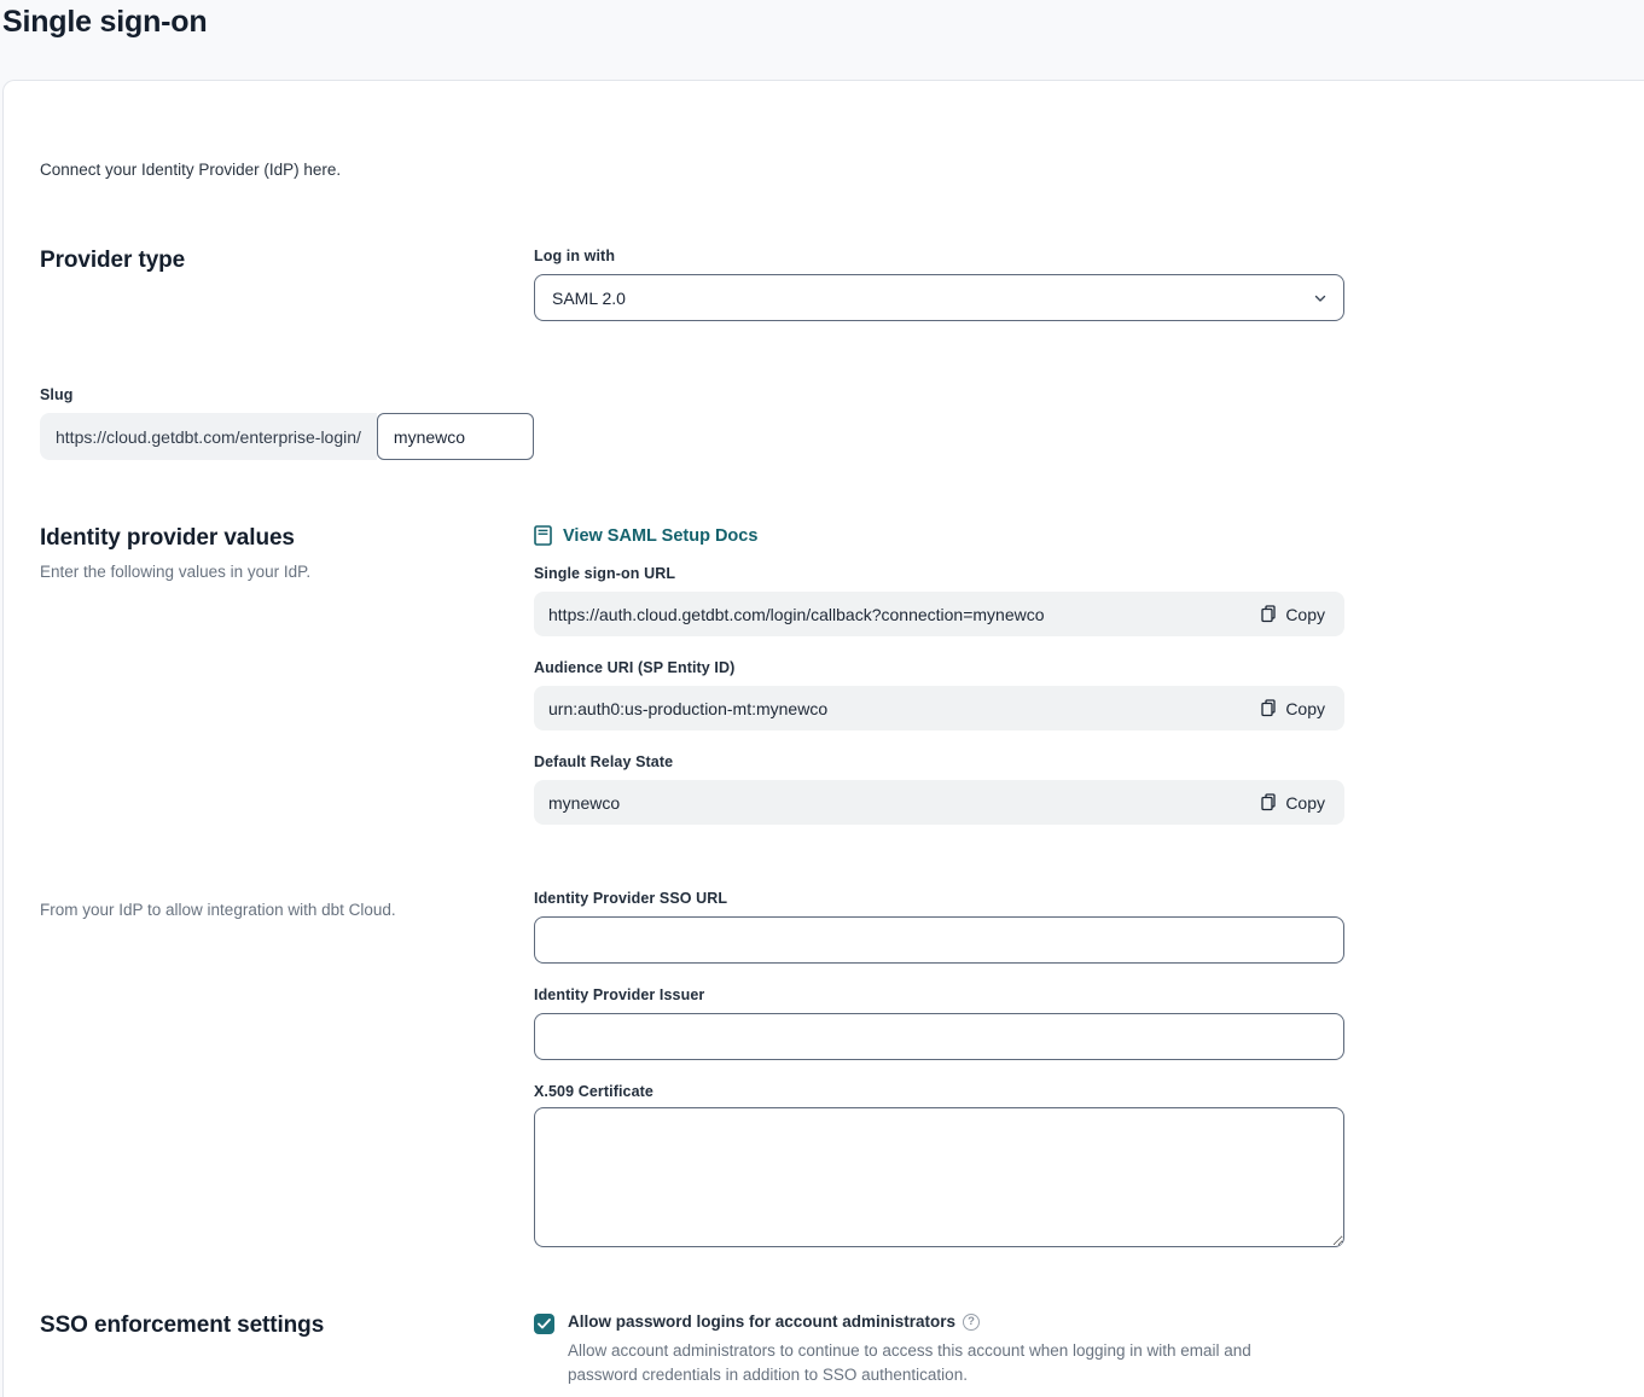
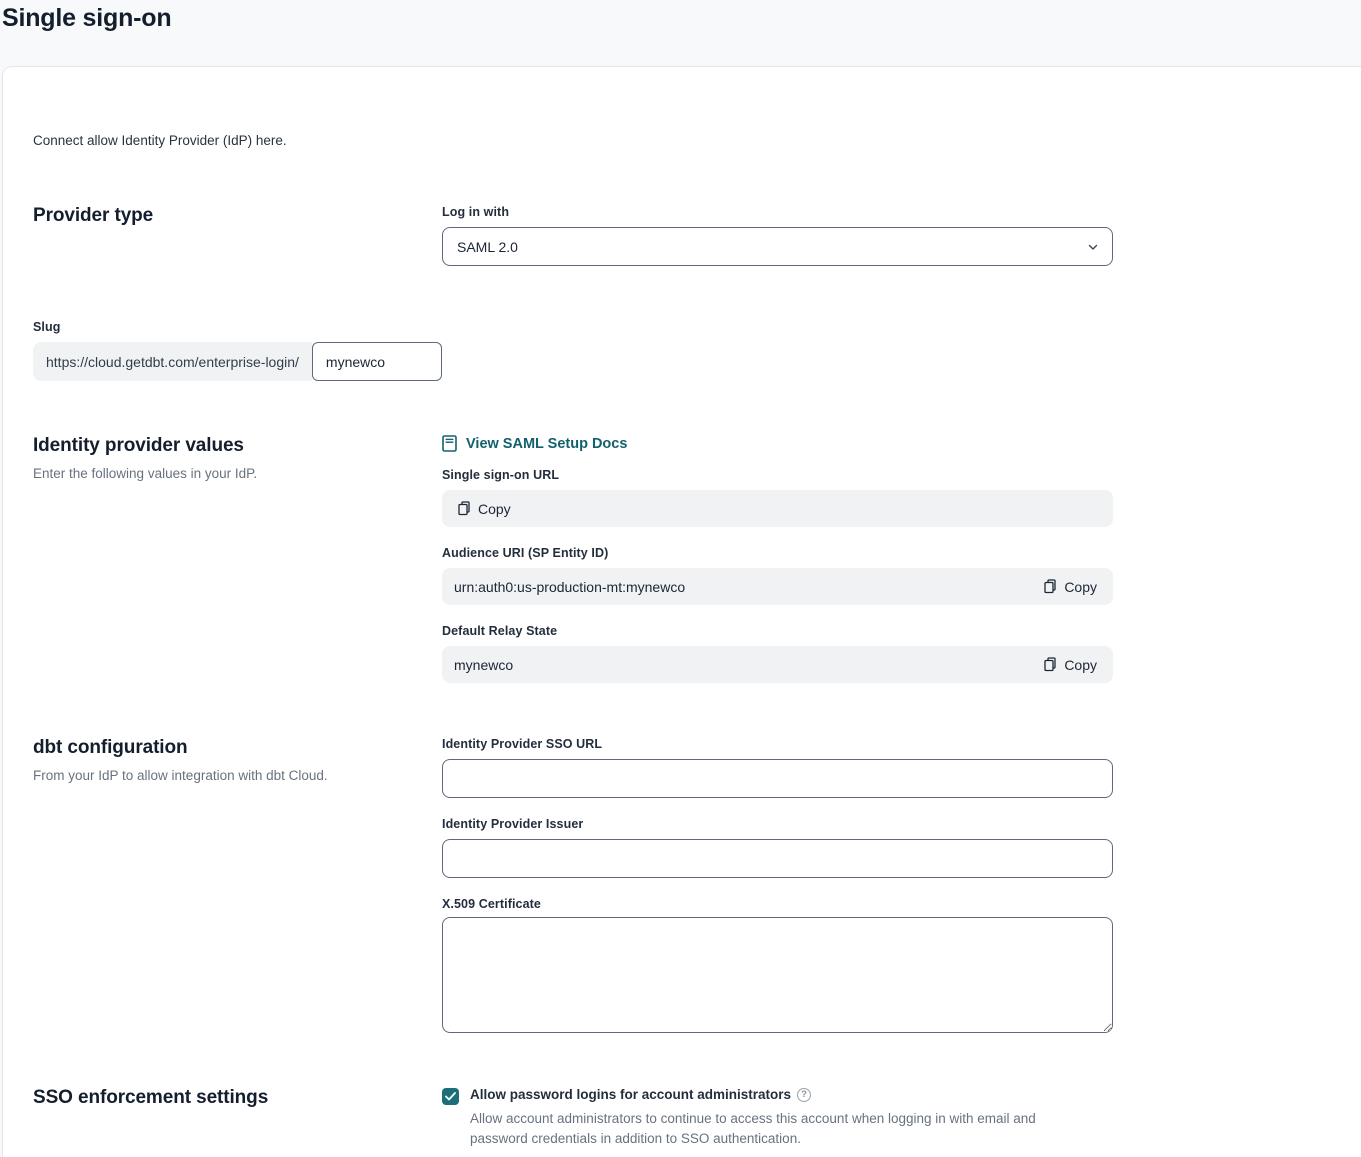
  Single sign-on
- Connect your Identity Provider (IdP) here.
+ Connect allow Identity Provider (IdP) here.
  Provider type
  Log in with
  SAML 2.0
  Slug
  https://cloud.getdbt.com/enterprise-login/
  mynewco
  Identity provider values
  Enter the following values in your IdP.
  View SAML Setup Docs
  Single sign-on URL
- https://auth.cloud.getdbt.com/login/callback?connection=mynewco
  Copy
  Audience URI (SP Entity ID)
  urn:auth0:us-production-mt:mynewco
  Copy
  Default Relay State
  mynewco
  Copy
+ dbt configuration
  From your IdP to allow integration with dbt Cloud.
  Identity Provider SSO URL
  Identity Provider Issuer
  X.509 Certificate
  SSO enforcement settings
  Allow password logins for account administrators
  ?
  Allow account administrators to continue to access this account when logging in with email and password credentials in addition to SSO authentication.
